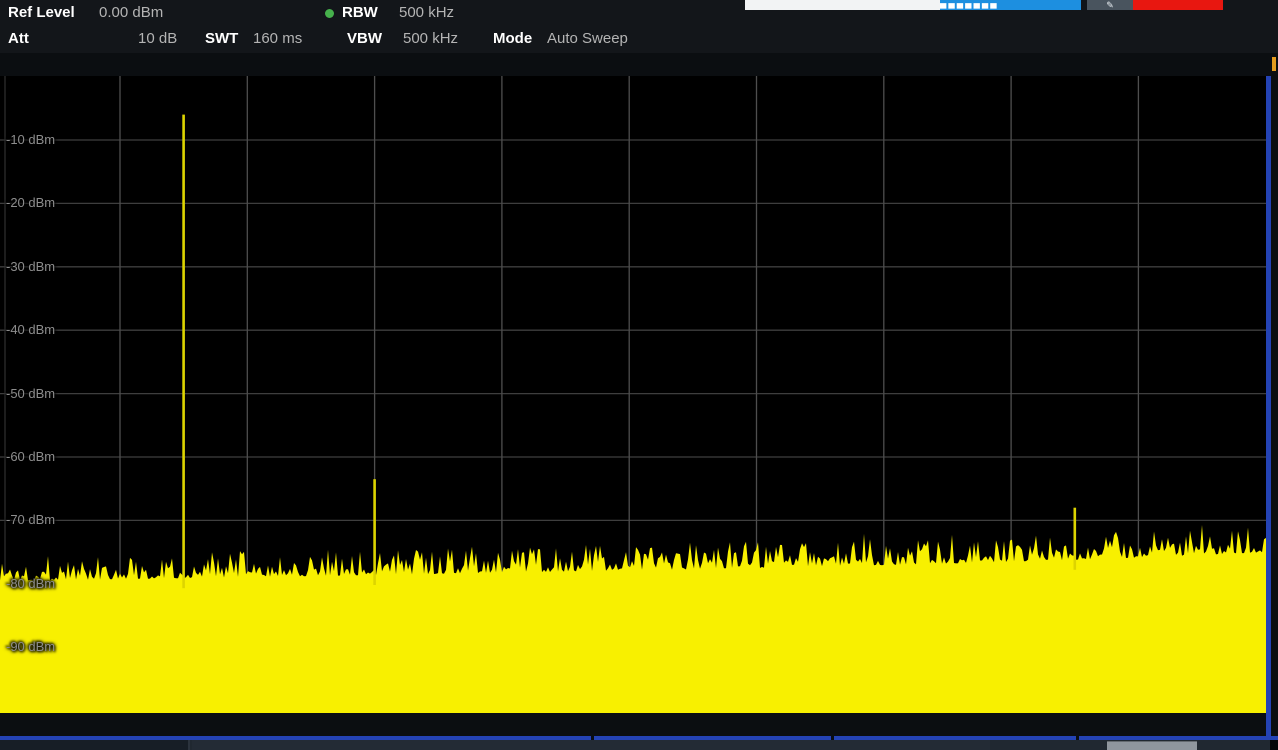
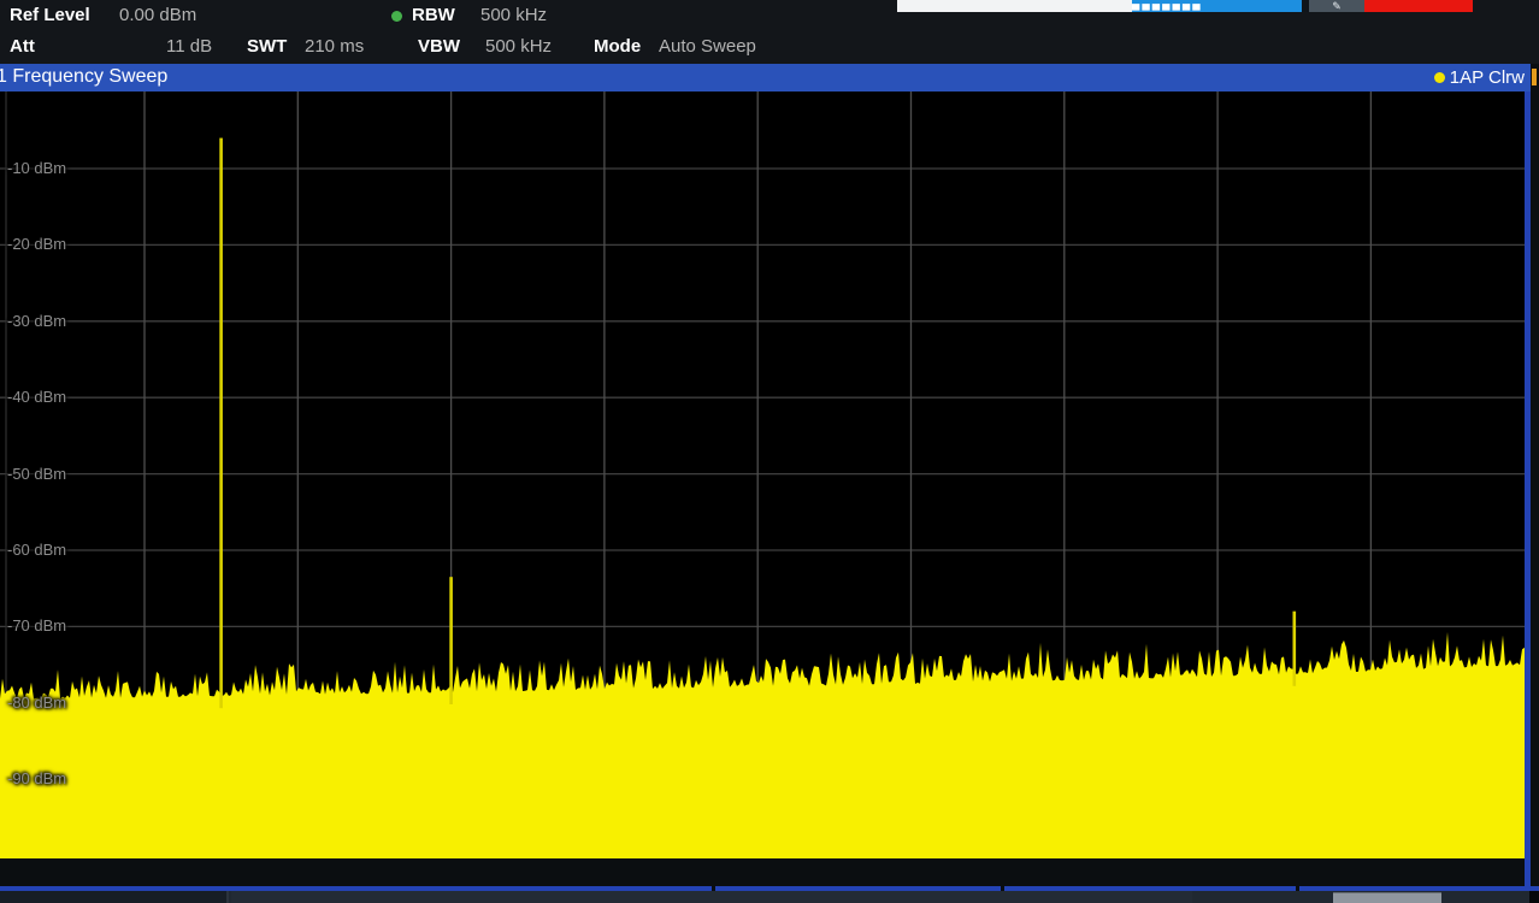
  Ref Level
  0.00 dBm
  RBW
  500 kHz
  Att
- 10 dB
+ 11 dB
  SWT
- 160 ms
+ 210 ms
  VBW
  500 kHz
  Mode
  Auto Sweep
  ▄▄▄▄▄▄▄
  ✎
+ 1 Frequency Sweep
+ 1AP Clrw
  -10 dBm
  -20 dBm
  -30 dBm
  -40 dBm
  -50 dBm
  -60 dBm
  -70 dBm
  -80 dBm
  -90 dBm
